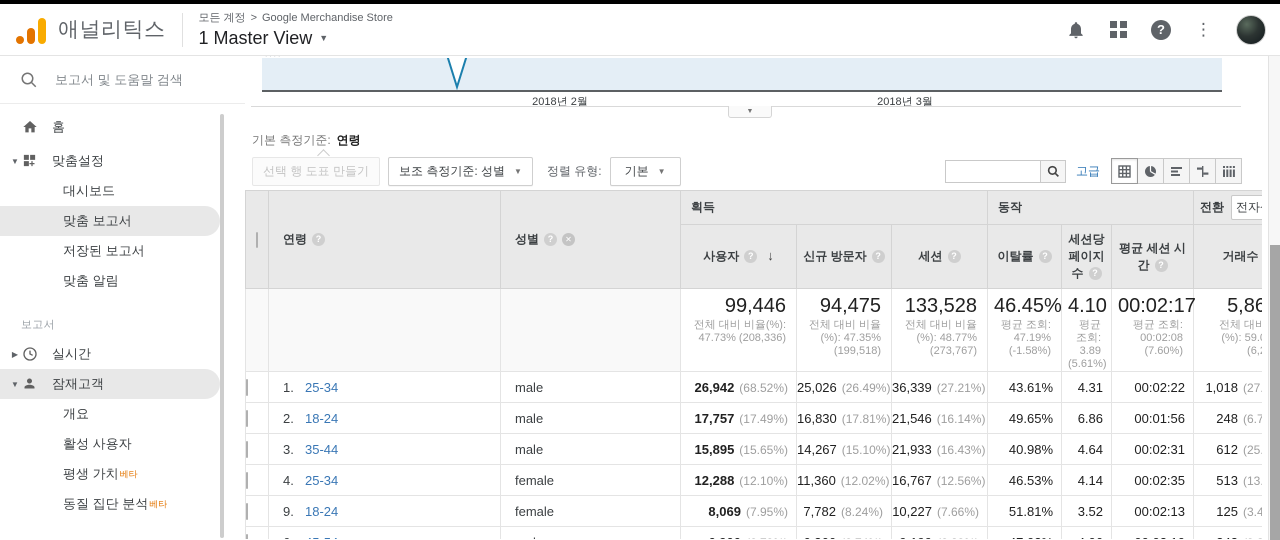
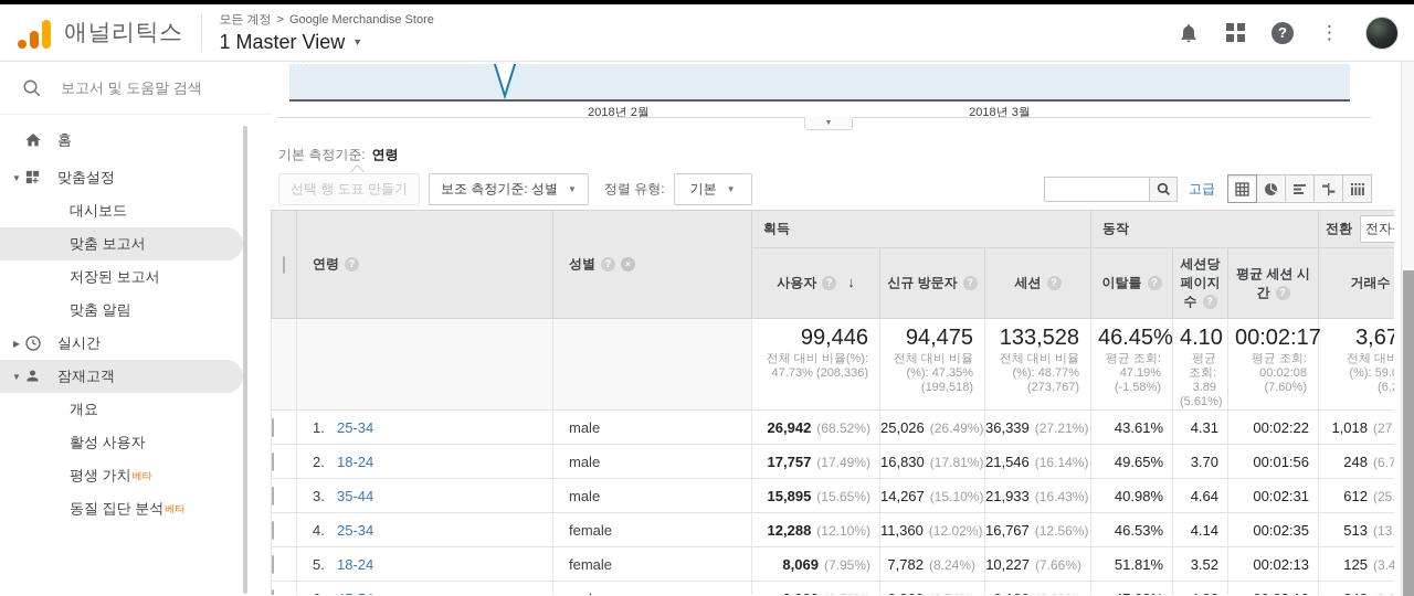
  애널리틱스
  모든 계정
  >
  Google Merchandise Store
  1 Master View
  ▼
  ?
  ⋮
  보고서 및 도움말 검색
  홈
  ▼
  맞춤설정
  대시보드
  맞춤 보고서
  저장된 보고서
  맞춤 알림
- 보고서
  ▶
  실시간
  ▼
  잠재고객
  개요
  활성 사용자
  평생 가치
  베타
  동질 집단 분석
  베타
  2018년 2월
  2018년 3월
  기본 측정기준: 연령
  선택 행 도표 만들기
  보조 측정기준: 성별
  ▼
  정렬 유형:
  기본
  ▼
  고급
  	연령 ?	성별 ? ✕	획득	동작	전환 전자
  사용자 ? ↓	신규 방문자 ?	세션 ?	이탈률 ?	세션당 페이지수 ?	평균 세션 시간 ?	거래수
- 			99,446전체 대비 비율(%): 47.73% (208,336)	94,475전체 대비 비율(%): 47.35% (199,518)	133,528전체 대비 비율(%): 48.77% (273,767)	46.45%평균 조회: 47.19% (-1.58%)	4.10평균 조회: 3.89 (5.61%)	00:02:17평균 조회: 00:02:08 (7.60%)	5,86전체 대비 (%): 59. (6,
+ 			99,446전체 대비 비율(%): 47.73% (208,336)	94,475전체 대비 비율(%): 47.35% (199,518)	133,528전체 대비 비율(%): 48.77% (273,767)	46.45%평균 조회: 47.19% (-1.58%)	4.10평균 조회: 3.89 (5.61%)	00:02:17평균 조회: 00:02:08 (7.60%)	3,67전체 대비 (%): 59. (6,
  	1. 25-34	male	26,942 (68.52%)	25,026 (26.49%)	36,339 (27.21%)	43.61%	4.31	00:02:22	1,018 (27
- 	2. 18-24	male	17,757 (17.49%)	16,830 (17.81%)	21,546 (16.14%)	49.65%	6.86	00:01:56	248 (6.7
+ 	2. 18-24	male	17,757 (17.49%)	16,830 (17.81%)	21,546 (16.14%)	49.65%	3.70	00:01:56	248 (6.7
  	3. 35-44	male	15,895 (15.65%)	14,267 (15.10%)	21,933 (16.43%)	40.98%	4.64	00:02:31	612 (25
  	4. 25-34	female	12,288 (12.10%)	11,360 (12.02%)	16,767 (12.56%)	46.53%	4.14	00:02:35	513 (13
- 	9. 18-24	female	8,069 (7.95%)	7,782 (8.24%)	10,227 (7.66%)	51.81%	3.52	00:02:13	125 (3.4
+ 	5. 18-24	female	8,069 (7.95%)	7,782 (8.24%)	10,227 (7.66%)	51.81%	3.52	00:02:13	125 (3.4
